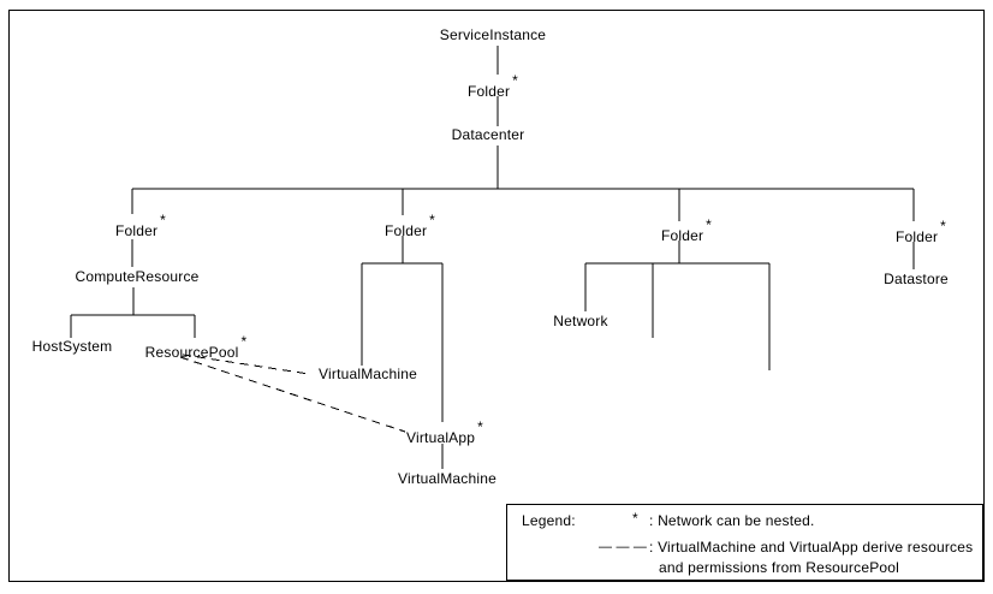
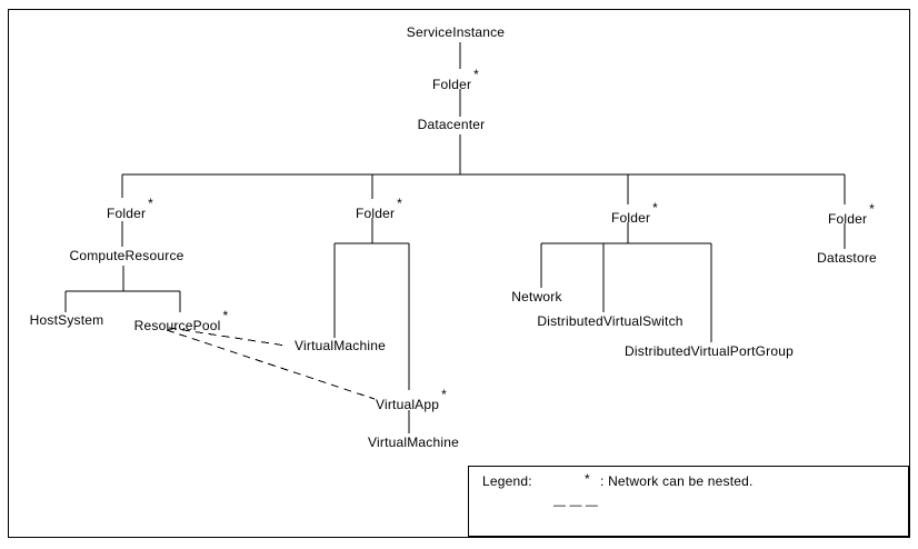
  ServiceInstance
  Folder*
  Datacenter
  Folder*
  ComputeResource
  HostSystem
  ResourcePool*
  Folder*
  VirtualMachine
  VirtualApp*
  VirtualMachine
  Folder*
  Network
+ DistributedVirtualSwitch
+ DistributedVirtualPortGroup
  Folder*
  Datastore
  Legend:
  *
  : Network can be nested.
  — — —
- : VirtualMachine and VirtualApp derive resources
- and permissions from ResourcePool
